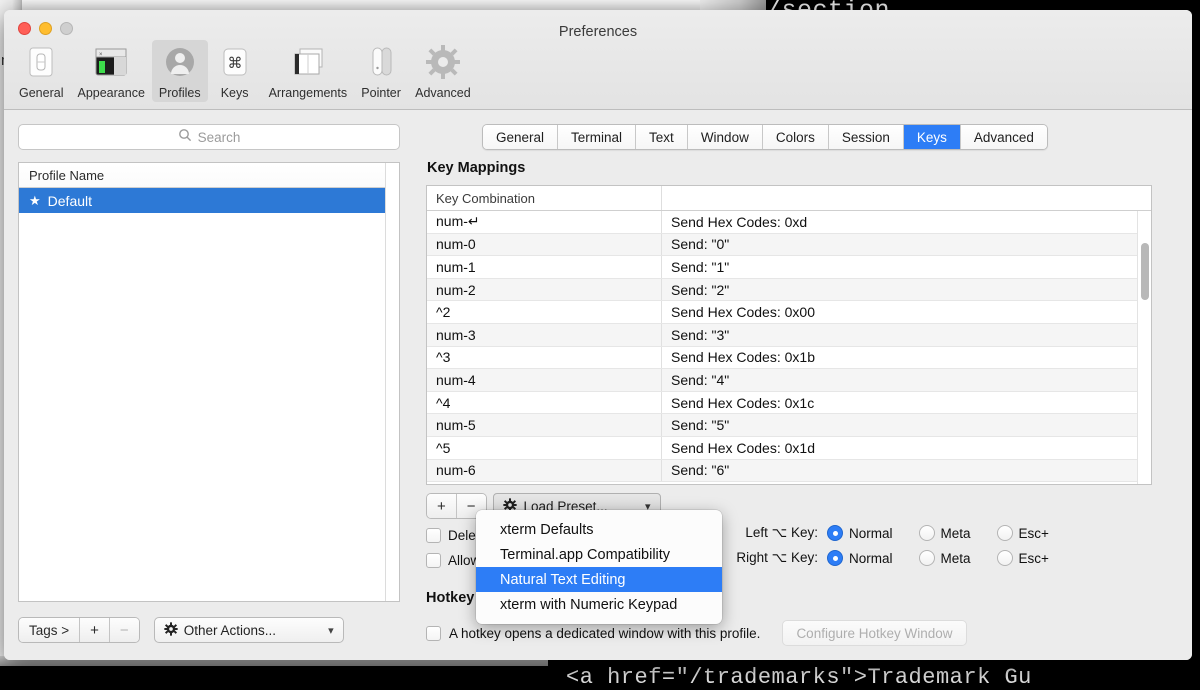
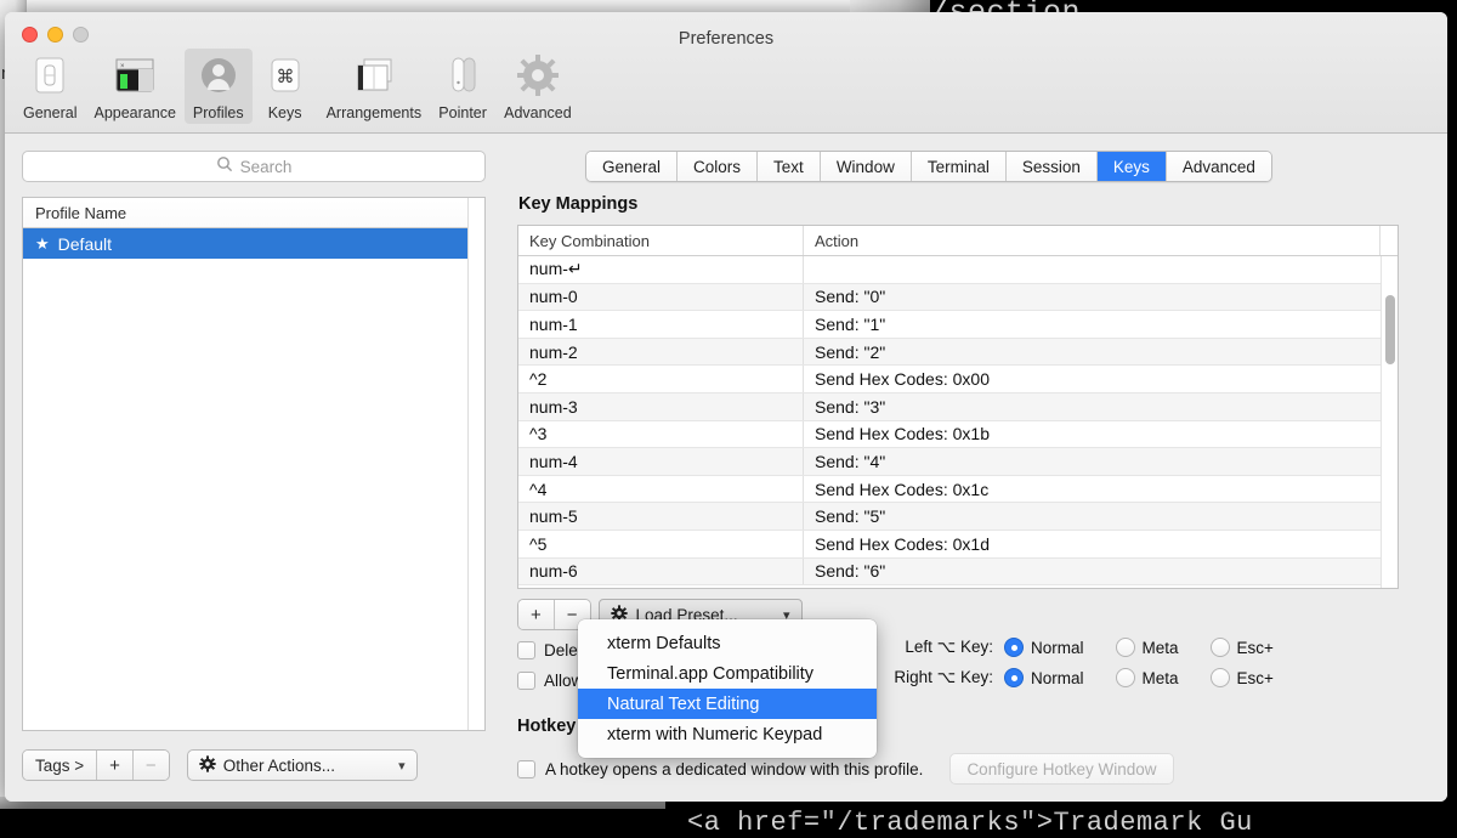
  <a href="/trademarks">Trademark Gu
  Preferences
  General
  Appearance
  Profiles
  ⌘
  Keys
  Arrangements
  Pointer
  Advanced
  Search
  Profile Name
  ★
  Default
  Tags >
  +
  −
  Other Actions...
  ▾
  General
- Terminal
+ Colors
  Text
  Window
- Colors
+ Terminal
  Session
  Keys
  Advanced
  Key Mappings
  Key Combination
+ Action
  num-↵
- Send Hex Codes: 0xd
  num-0
  Send: "0"
  num-1
  Send: "1"
  num-2
  Send: "2"
  ^2
  Send Hex Codes: 0x00
  num-3
  Send: "3"
  ^3
  Send Hex Codes: 0x1b
  num-4
  Send: "4"
  ^4
  Send Hex Codes: 0x1c
  num-5
  Send: "5"
  ^5
  Send Hex Codes: 0x1d
  num-6
  Send: "6"
  +
  −
  Load Preset...
  ▾
  Left ⌥ Key:
  Normal
  Meta
  Esc+
  Right ⌥ Key:
  Normal
  Meta
  Esc+
  Hotkey
  A hotkey opens a dedicated window with this profile.
  Configure Hotkey Window
  xterm Defaults
  Terminal.app Compatibility
  Natural Text Editing
  xterm with Numeric Keypad
